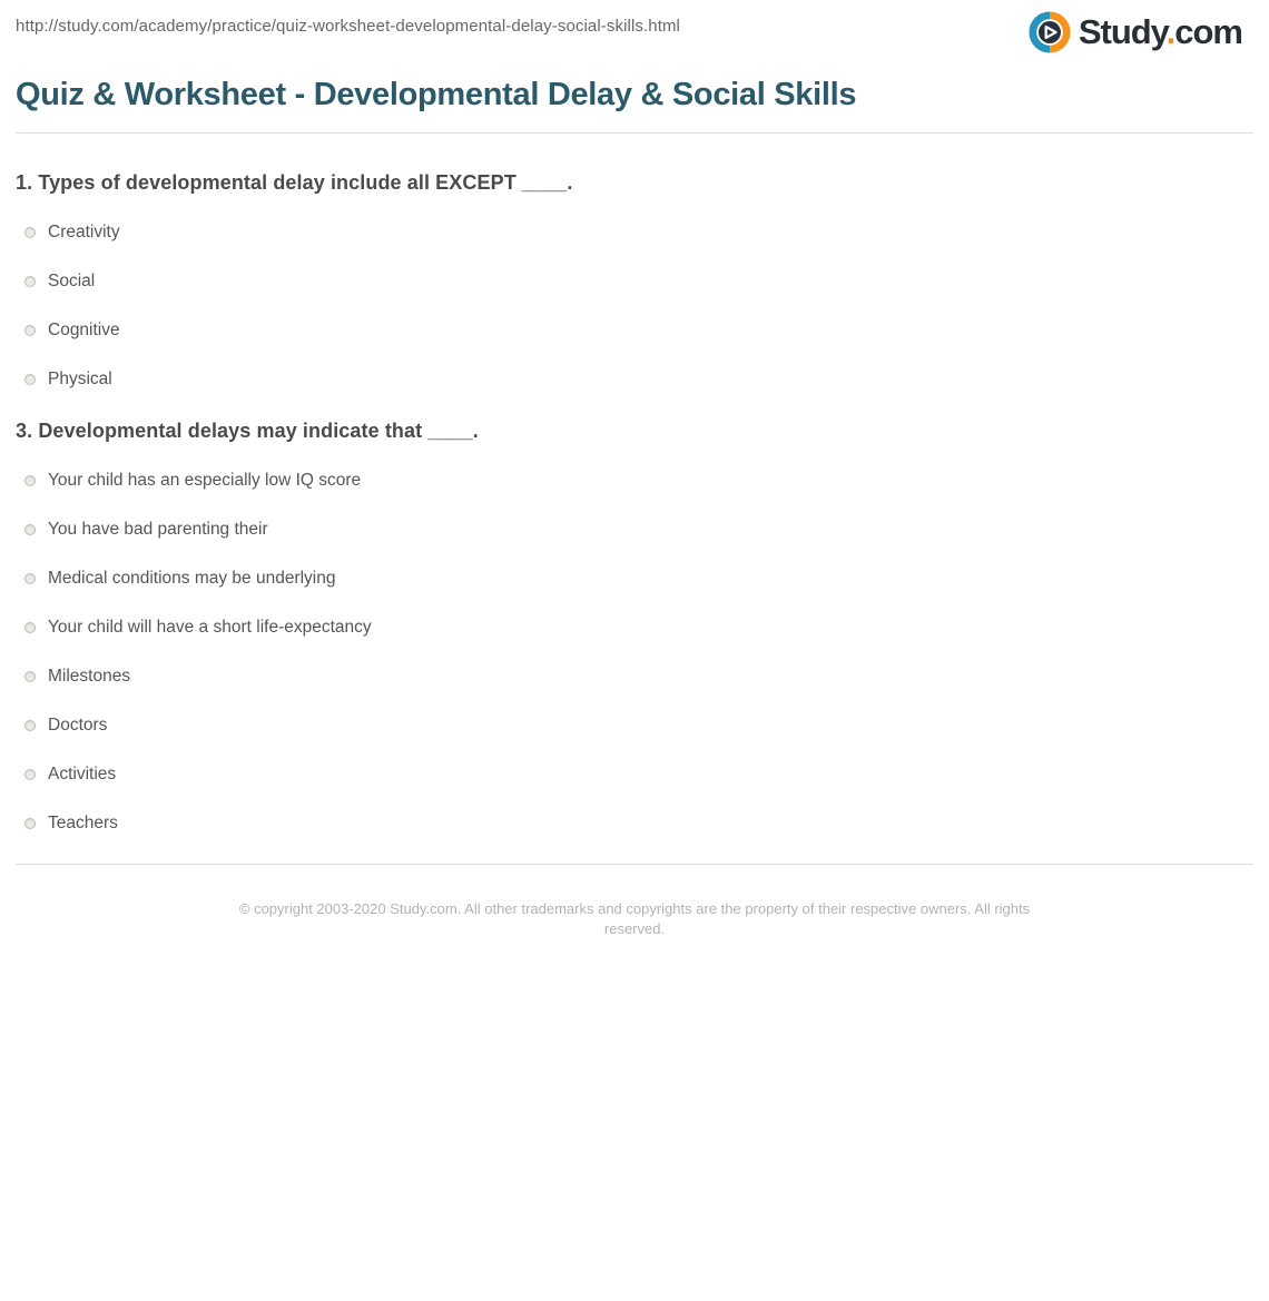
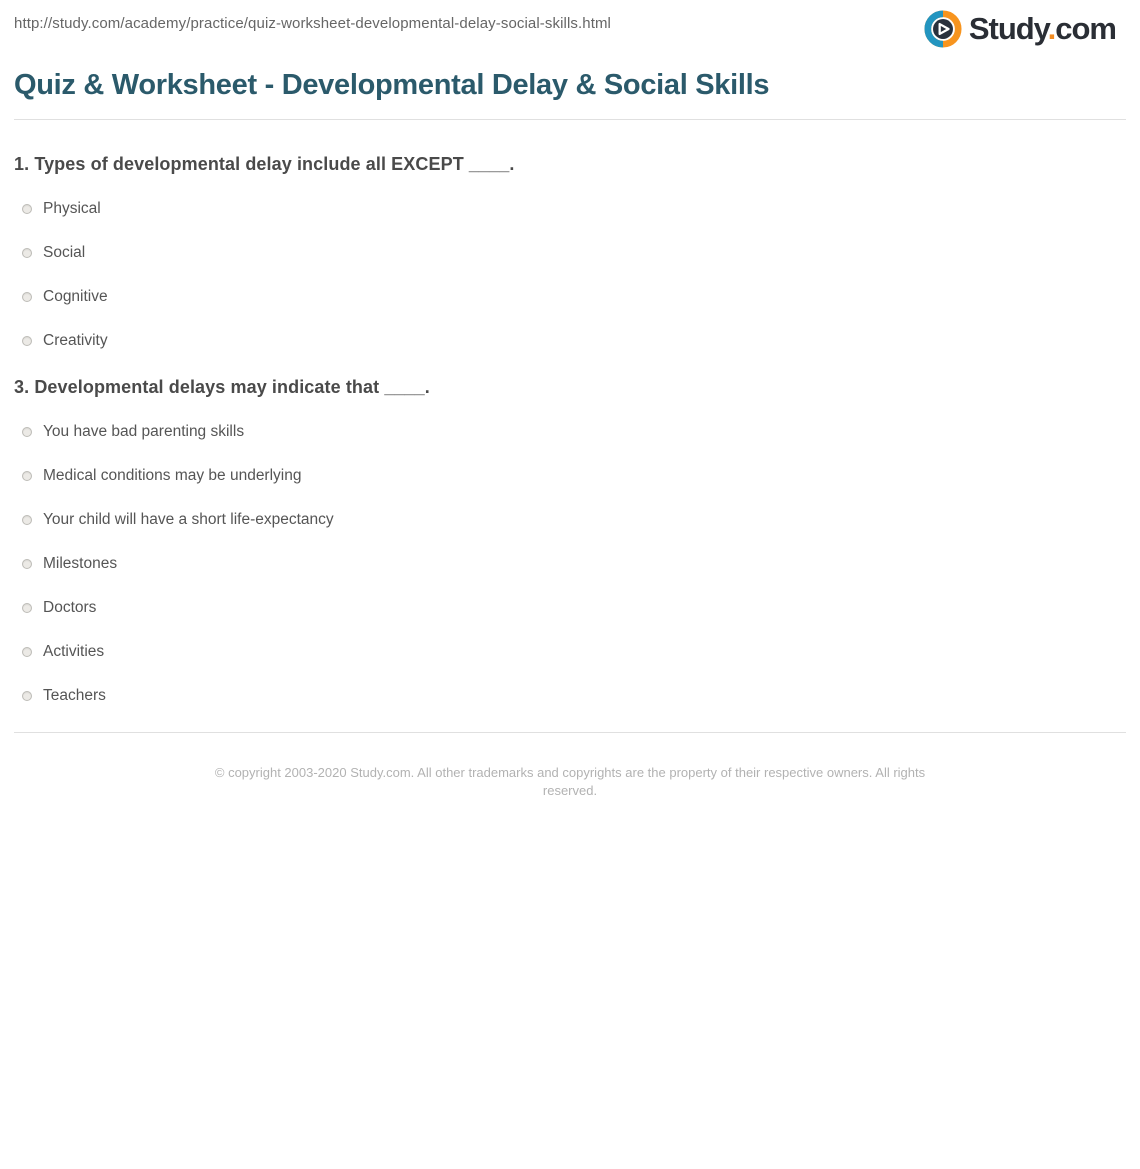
  http://study.com/academy/practice/quiz-worksheet-developmental-delay-social-skills.html
  Study.com
  Quiz & Worksheet - Developmental Delay & Social Skills
  1. Types of developmental delay include all EXCEPT ____.
- Creativity
+ Physical
  Social
  Cognitive
- Physical
+ Creativity
  3. Developmental delays may indicate that ____.
- Your child has an especially low IQ score
- You have bad parenting their
+ You have bad parenting skills
  Medical conditions may be underlying
  Your child will have a short life-expectancy
  Milestones
  Doctors
  Activities
  Teachers
  © copyright 2003-2020 Study.com. All other trademarks and copyrights are the property of their respective owners. All rights reserved.
